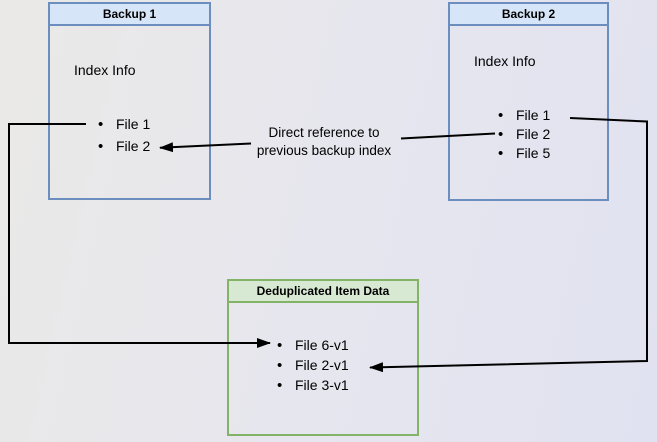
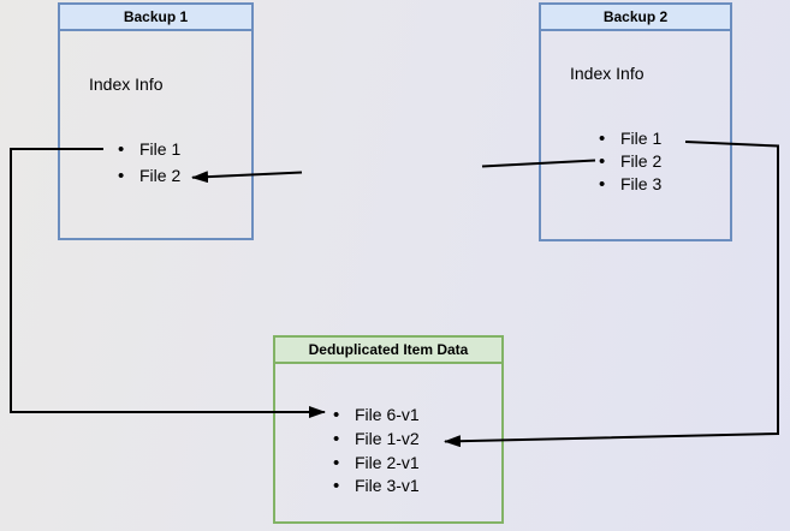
  Backup 1
  Index Info
  File 1
  File 2
  Backup 2
  Index Info
  File 1
  File 2
- File 5
+ File 3
  Deduplicated Item Data
  File 6-v1
+ File 1-v2
  File 2-v1
  File 3-v1
- Direct reference to
- previous backup index
